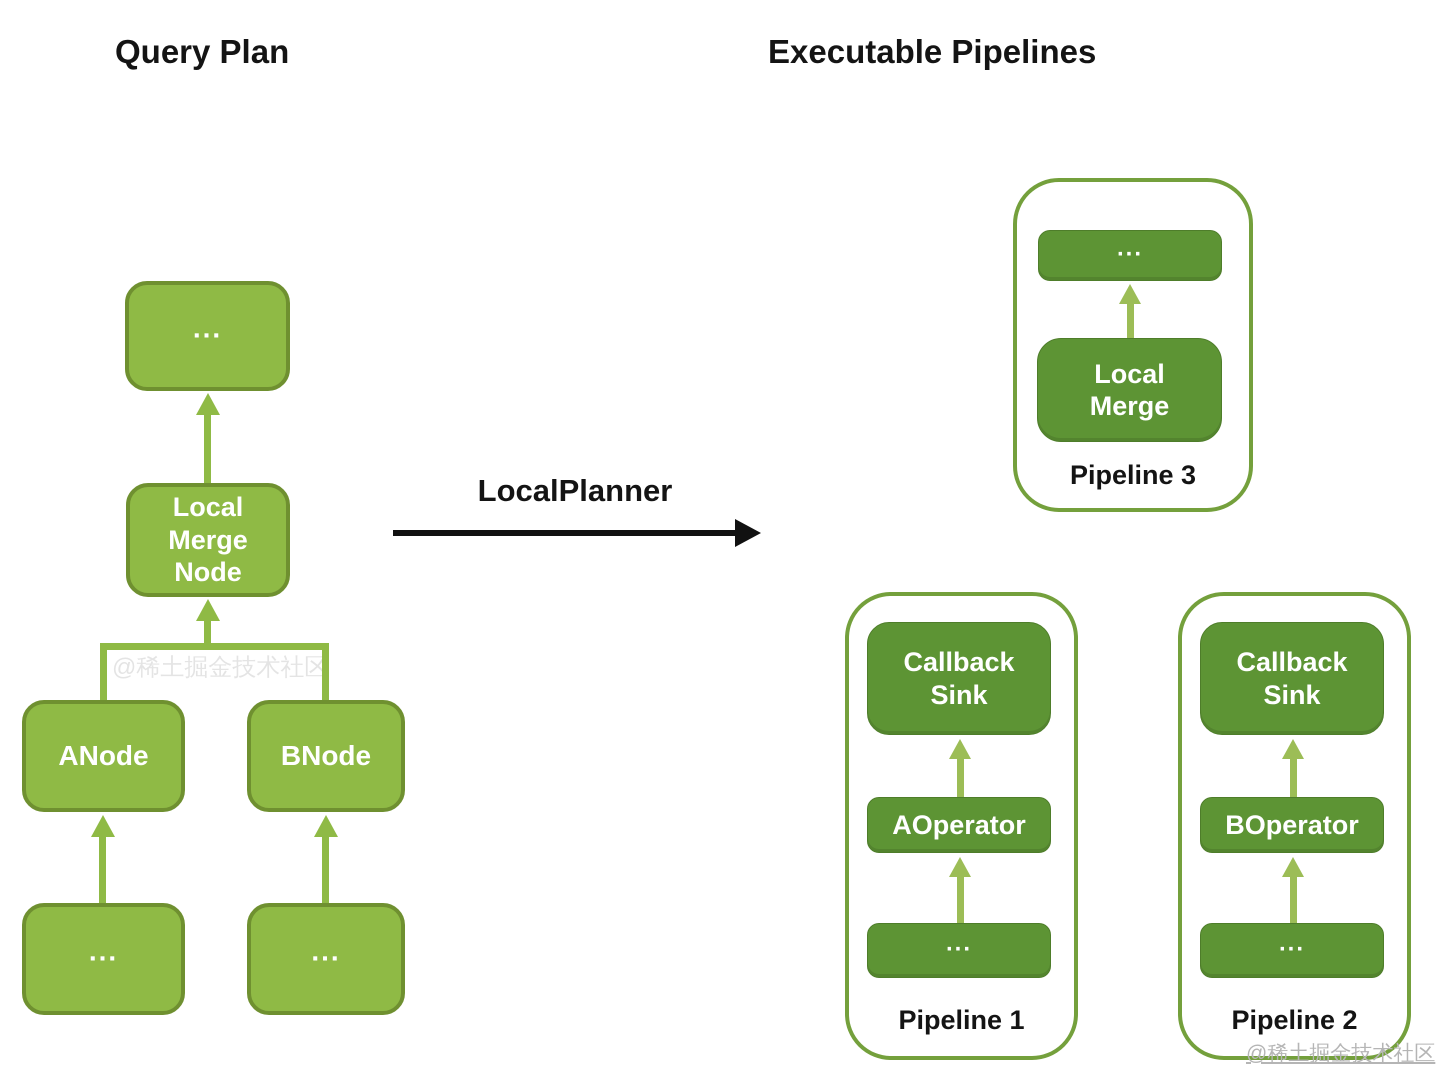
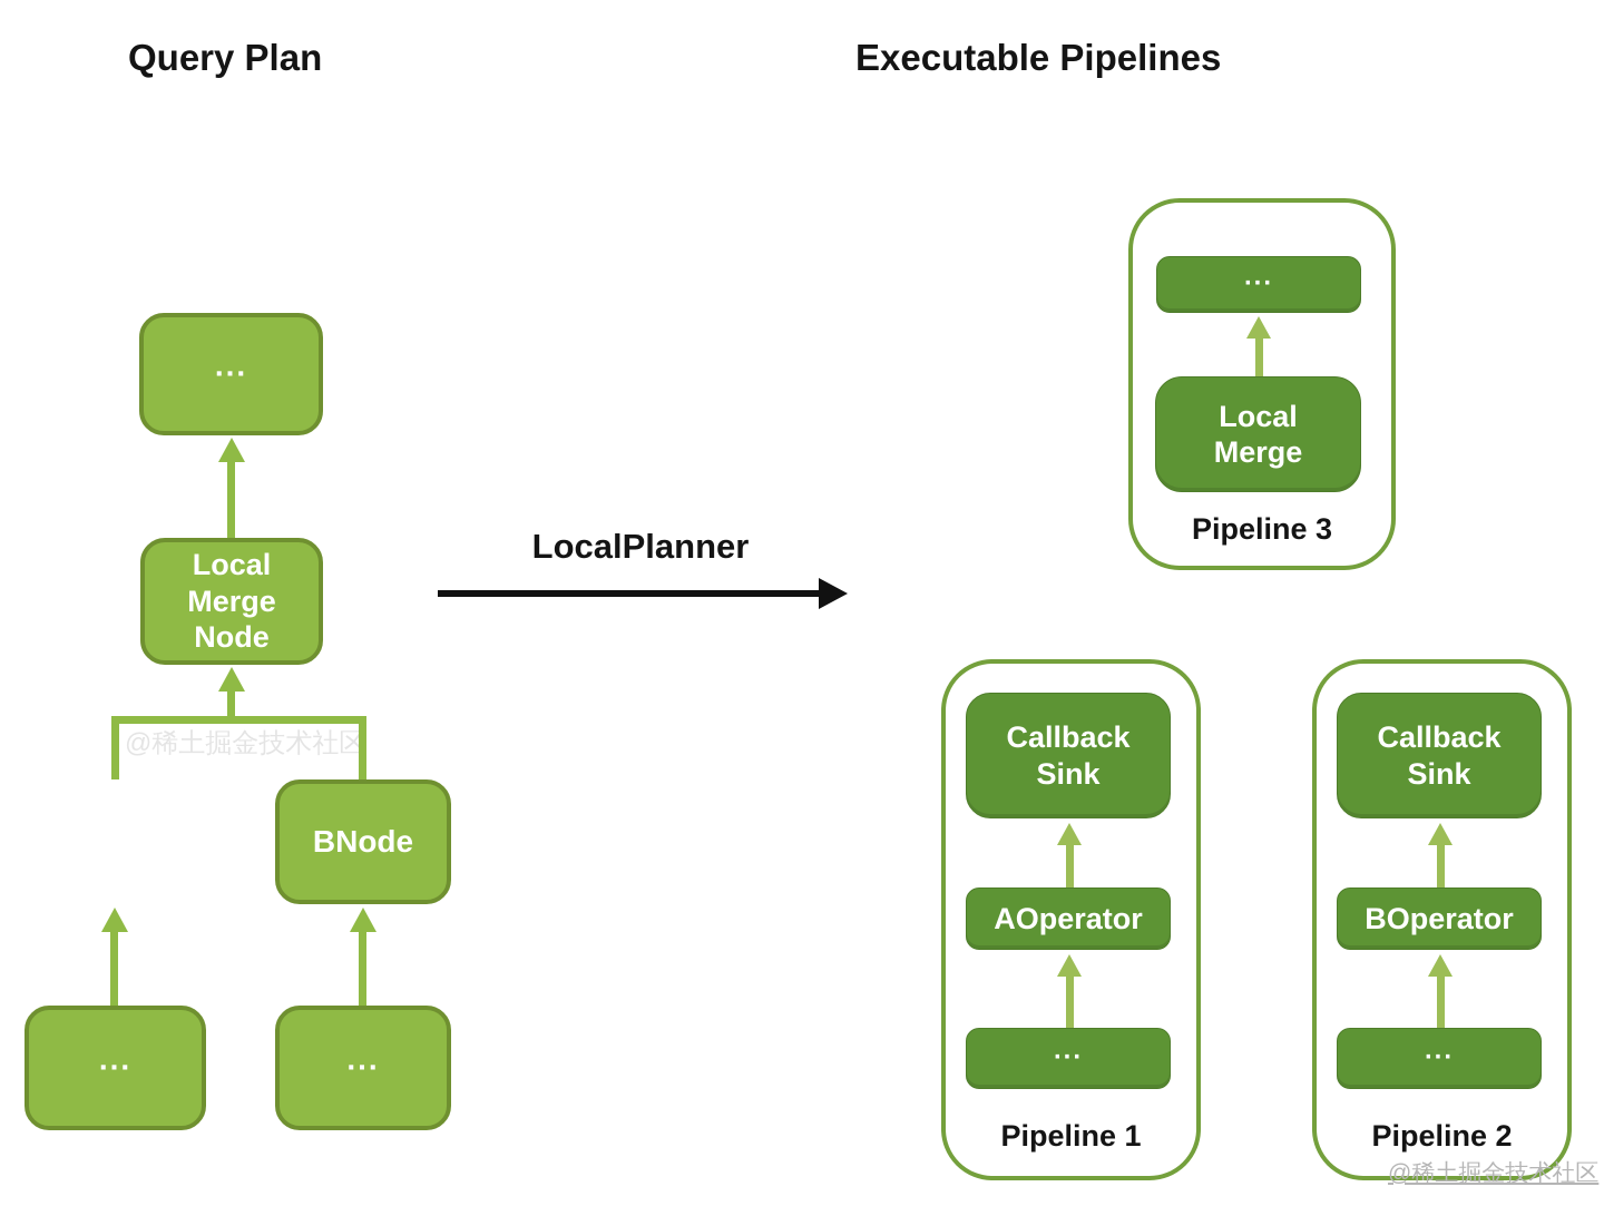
  Query Plan
  Executable Pipelines
  ...
  Local
  Merge
  Node
  @稀土掘金技术社区
- ANode
  BNode
  ...
  ...
  LocalPlanner
  ...
  Local
  Merge
  Pipeline 3
  Callback
  Sink
  AOperator
  ...
  Pipeline 1
  Callback
  Sink
  BOperator
  ...
  Pipeline 2
  @稀土掘金技术社区
